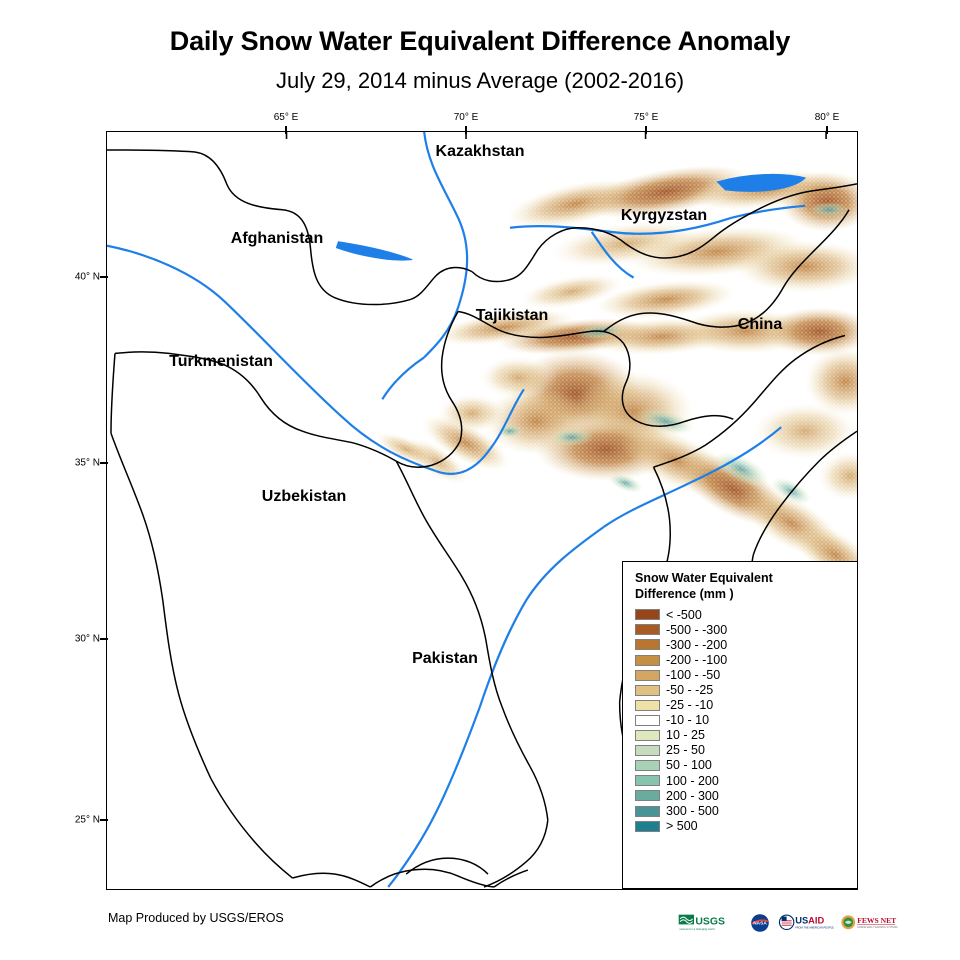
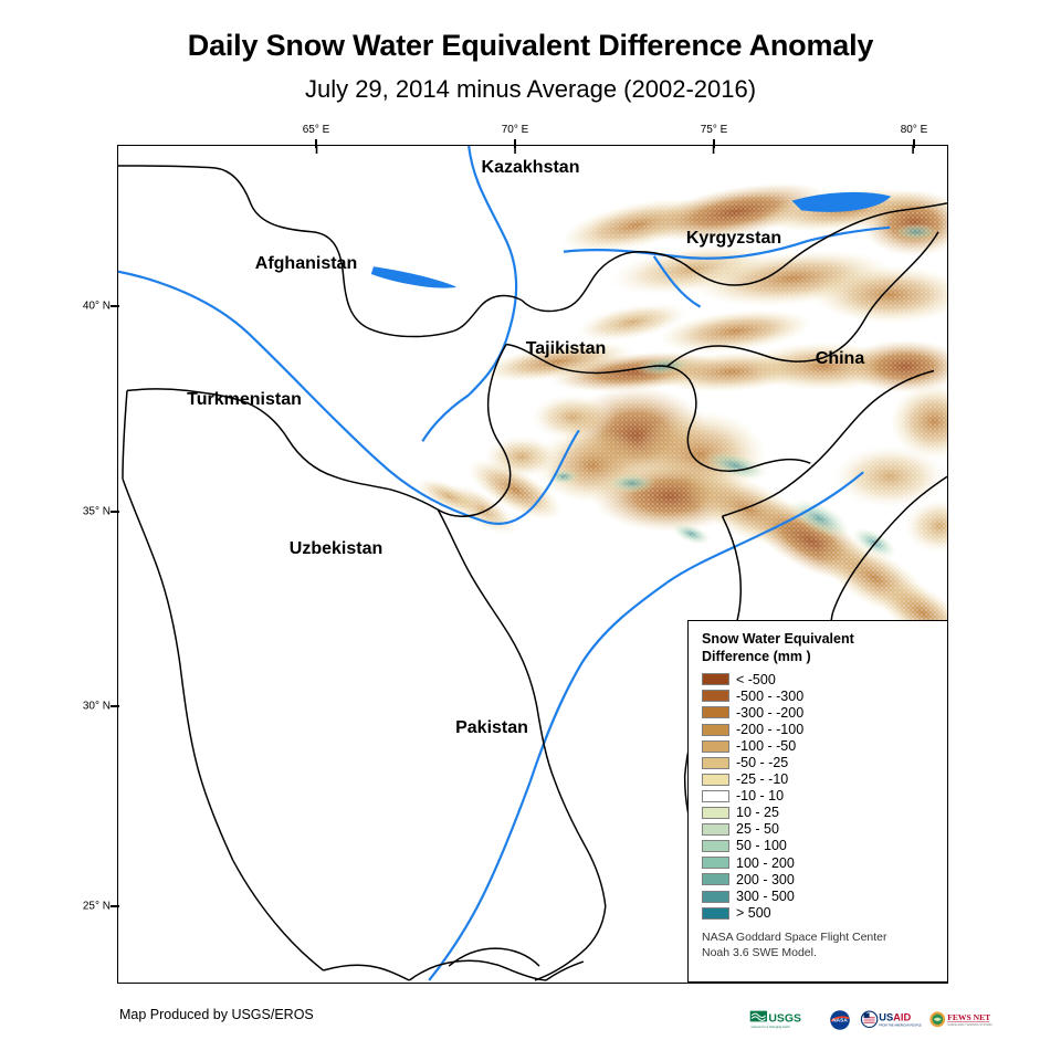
  Daily Snow Water Equivalent Difference Anomaly
  July 29, 2014 minus Average (2002-2016)
  65° E
  70° E
  75° E
  80° E
  40° N
  35° N
  30° N
  25° N
  Kazakhstan
  Afghanistan
  Kyrgyzstan
  Tajikistan
  China
  Turkmenistan
  Uzbekistan
  Pakistan
  Snow Water Equivalent
  Difference (mm )
  < -500
  -500 - -300
  -300 - -200
  -200 - -100
  -100 - -50
  -50 - -25
  -25 - -10
  -10 - 10
  10 - 25
  25 - 50
  50 - 100
  100 - 200
  200 - 300
  300 - 500
  > 500
+ NASA Goddard Space Flight Center
+ Noah 3.6 SWE Model.
  Map Produced by USGS/EROS
  USGS
  US
  AID
  FEWS NET
